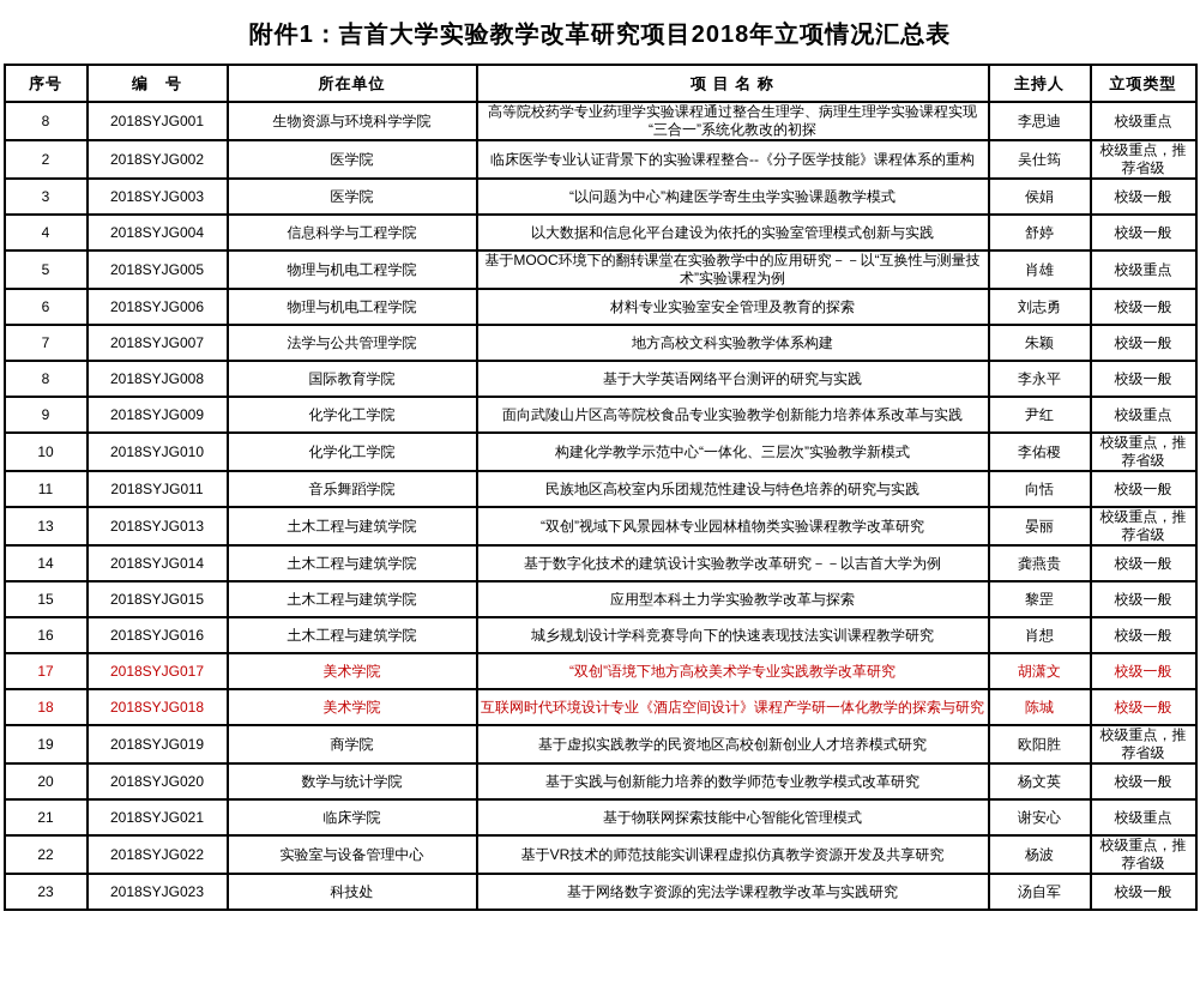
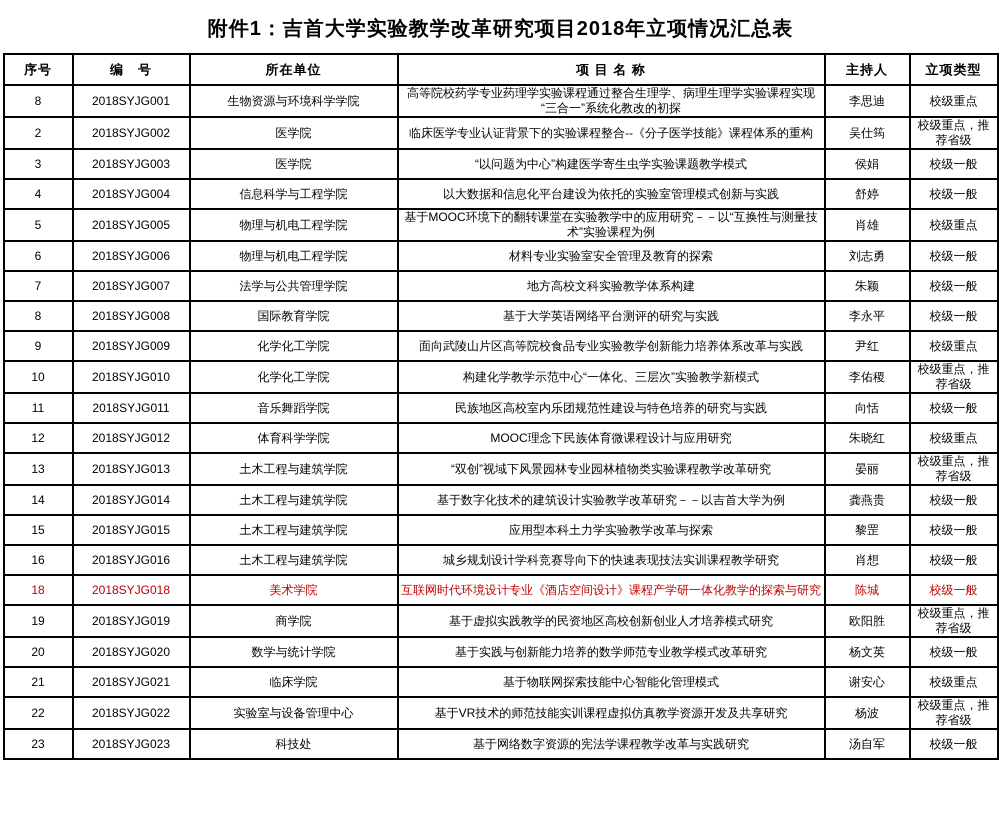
  附件1：吉首大学实验教学改革研究项目2018年立项情况汇总表
  序号	编 号	所在单位	项 目 名 称	主持人	立项类型
  8	2018SYJG001	生物资源与环境科学学院	高等院校药学专业药理学实验课程通过整合生理学、病理生理学实验课程实现“三合一”系统化教改的初探	李思迪	校级重点
  2	2018SYJG002	医学院	临床医学专业认证背景下的实验课程整合--《分子医学技能》课程体系的重构	吴仕筠	校级重点，推荐省级
  3	2018SYJG003	医学院	“以问题为中心”构建医学寄生虫学实验课题教学模式	侯娟	校级一般
  4	2018SYJG004	信息科学与工程学院	以大数据和信息化平台建设为依托的实验室管理模式创新与实践	舒婷	校级一般
  5	2018SYJG005	物理与机电工程学院	基于MOOC环境下的翻转课堂在实验教学中的应用研究－－以“互换性与测量技术”实验课程为例	肖雄	校级重点
  6	2018SYJG006	物理与机电工程学院	材料专业实验室安全管理及教育的探索	刘志勇	校级一般
  7	2018SYJG007	法学与公共管理学院	地方高校文科实验教学体系构建	朱颖	校级一般
  8	2018SYJG008	国际教育学院	基于大学英语网络平台测评的研究与实践	李永平	校级一般
  9	2018SYJG009	化学化工学院	面向武陵山片区高等院校食品专业实验教学创新能力培养体系改革与实践	尹红	校级重点
  10	2018SYJG010	化学化工学院	构建化学教学示范中心“一体化、三层次”实验教学新模式	李佑稷	校级重点，推荐省级
  11	2018SYJG011	音乐舞蹈学院	民族地区高校室内乐团规范性建设与特色培养的研究与实践	向恬	校级一般
+ 12	2018SYJG012	体育科学学院	MOOC理念下民族体育微课程设计与应用研究	朱晓红	校级重点
  13	2018SYJG013	土木工程与建筑学院	“双创”视域下风景园林专业园林植物类实验课程教学改革研究	晏丽	校级重点，推荐省级
  14	2018SYJG014	土木工程与建筑学院	基于数字化技术的建筑设计实验教学改革研究－－以吉首大学为例	龚燕贵	校级一般
  15	2018SYJG015	土木工程与建筑学院	应用型本科土力学实验教学改革与探索	黎罡	校级一般
  16	2018SYJG016	土木工程与建筑学院	城乡规划设计学科竞赛导向下的快速表现技法实训课程教学研究	肖想	校级一般
- 17	2018SYJG017	美术学院	“双创”语境下地方高校美术学专业实践教学改革研究	胡潇文	校级一般
  18	2018SYJG018	美术学院	互联网时代环境设计专业《酒店空间设计》课程产学研一体化教学的探索与研究	陈城	校级一般
  19	2018SYJG019	商学院	基于虚拟实践教学的民资地区高校创新创业人才培养模式研究	欧阳胜	校级重点，推荐省级
  20	2018SYJG020	数学与统计学院	基于实践与创新能力培养的数学师范专业教学模式改革研究	杨文英	校级一般
  21	2018SYJG021	临床学院	基于物联网探索技能中心智能化管理模式	谢安心	校级重点
  22	2018SYJG022	实验室与设备管理中心	基于VR技术的师范技能实训课程虚拟仿真教学资源开发及共享研究	杨波	校级重点，推荐省级
  23	2018SYJG023	科技处	基于网络数字资源的宪法学课程教学改革与实践研究	汤自军	校级一般
